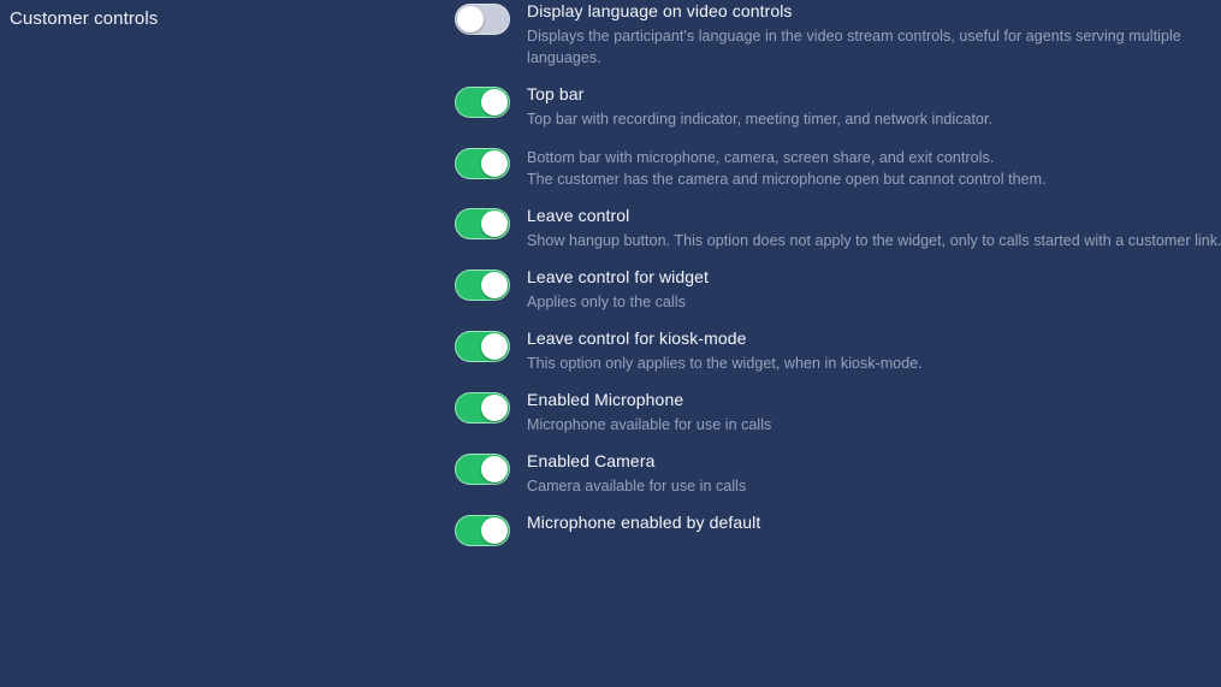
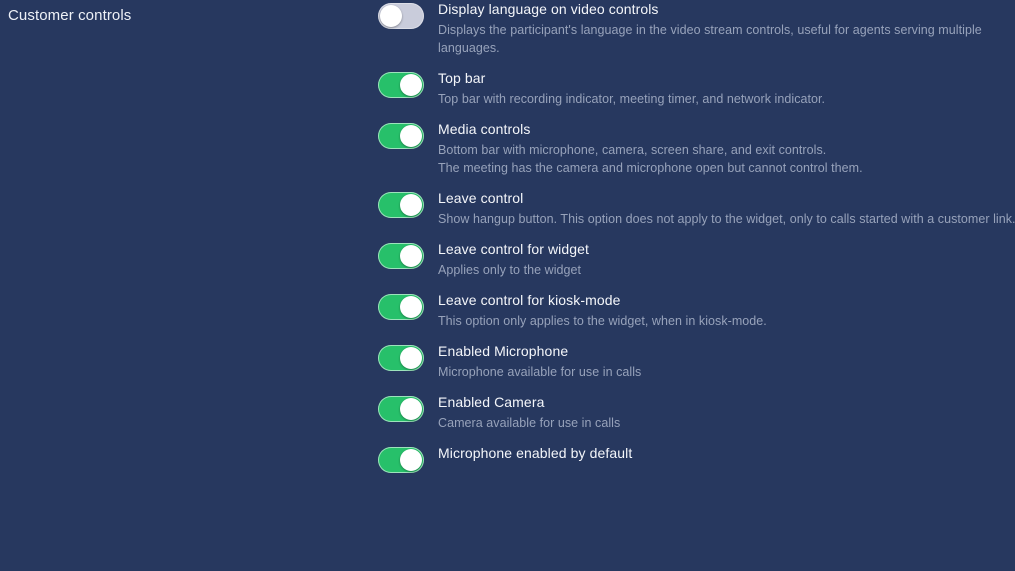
  Customer controls
  Display language on video controls
  Displays the participant's language in the video stream controls, useful for agents serving multiple languages.
  Top bar
  Top bar with recording indicator, meeting timer, and network indicator.
+ Media controls
  Bottom bar with microphone, camera, screen share, and exit controls.
- The customer has the camera and microphone open but cannot control them.
+ The meeting has the camera and microphone open but cannot control them.
  Leave control
  Show hangup button. This option does not apply to the widget, only to calls started with a customer link.
  Leave control for widget
- Applies only to the calls
+ Applies only to the widget
  Leave control for kiosk-mode
  This option only applies to the widget, when in kiosk-mode.
  Enabled Microphone
  Microphone available for use in calls
  Enabled Camera
  Camera available for use in calls
  Microphone enabled by default
